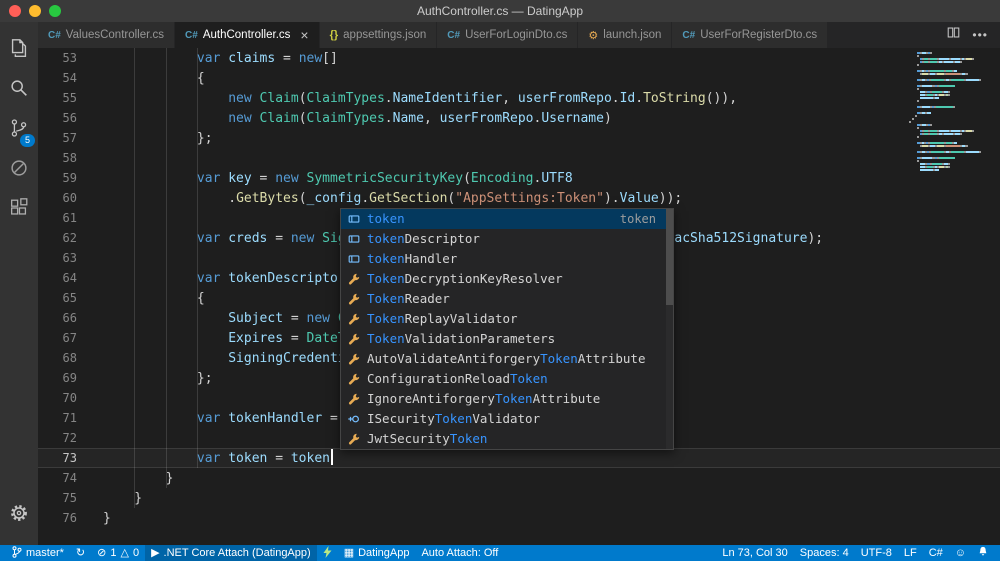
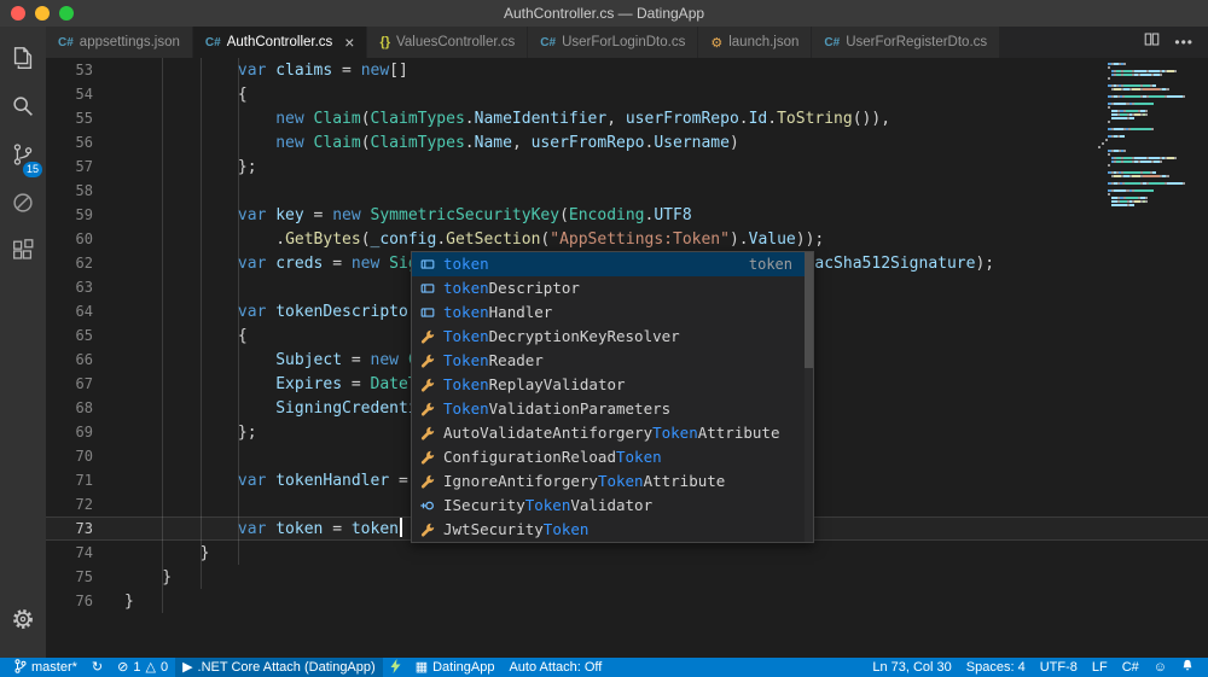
  AuthController.cs — DatingApp
- 5
+ 15
  C#
- ValuesController.cs
+ appsettings.json
  C#
  AuthController.cs
  ×
  {}
- appsettings.json
+ ValuesController.cs
  C#
  UserForLoginDto.cs
  ⚙
  launch.json
  C#
  UserForRegisterDto.cs
  •••
  53 var claims = new[]
  54 {
  55 new Claim(ClaimTypes.NameIdentifier, userFromRepo.Id.ToString()),
  56 new Claim(ClaimTypes.Name, userFromRepo.Username)
  57 };
  58
  59 var key = new SymmetricSecurityKey(Encoding.UTF8
  60 .GetBytes(_config.GetSection("AppSettings:Token").Value));
- 61
  63
  65 {
  69 };
  70
  72
  73 var token = token
  74 }
  75 }
  76 }
  token
  token
  tokenDescriptor
  tokenHandler
  TokenDecryptionKeyResolver
  TokenReader
  TokenReplayValidator
  TokenValidationParameters
  AutoValidateAntiforgeryTokenAttribute
  ConfigurationReloadToken
  IgnoreAntiforgeryTokenAttribute
  ISecurityTokenValidator
  JwtSecurityToken
  master*
  ↻
  ⊘
  1
  △
  0
  ▶
  .NET Core Attach (DatingApp)
  ▦
  DatingApp
  Auto Attach: Off
  Ln 73, Col 30
  Spaces: 4
  UTF-8
  LF
  C#
  ☺
